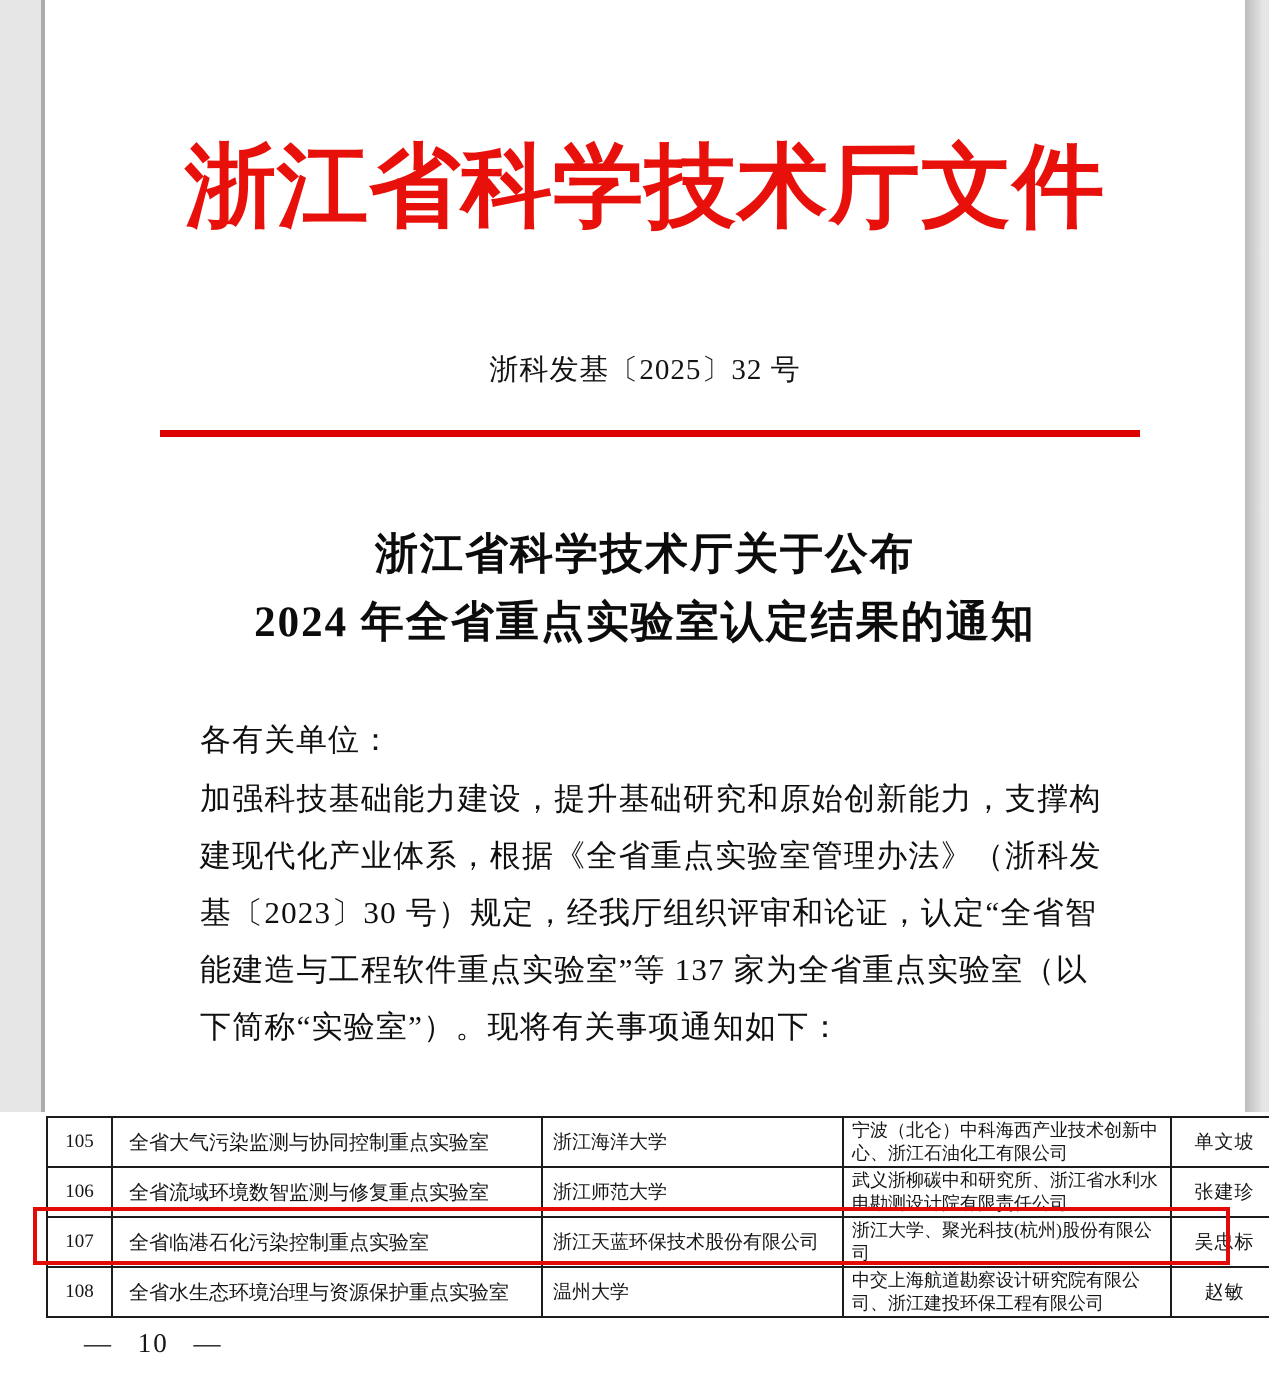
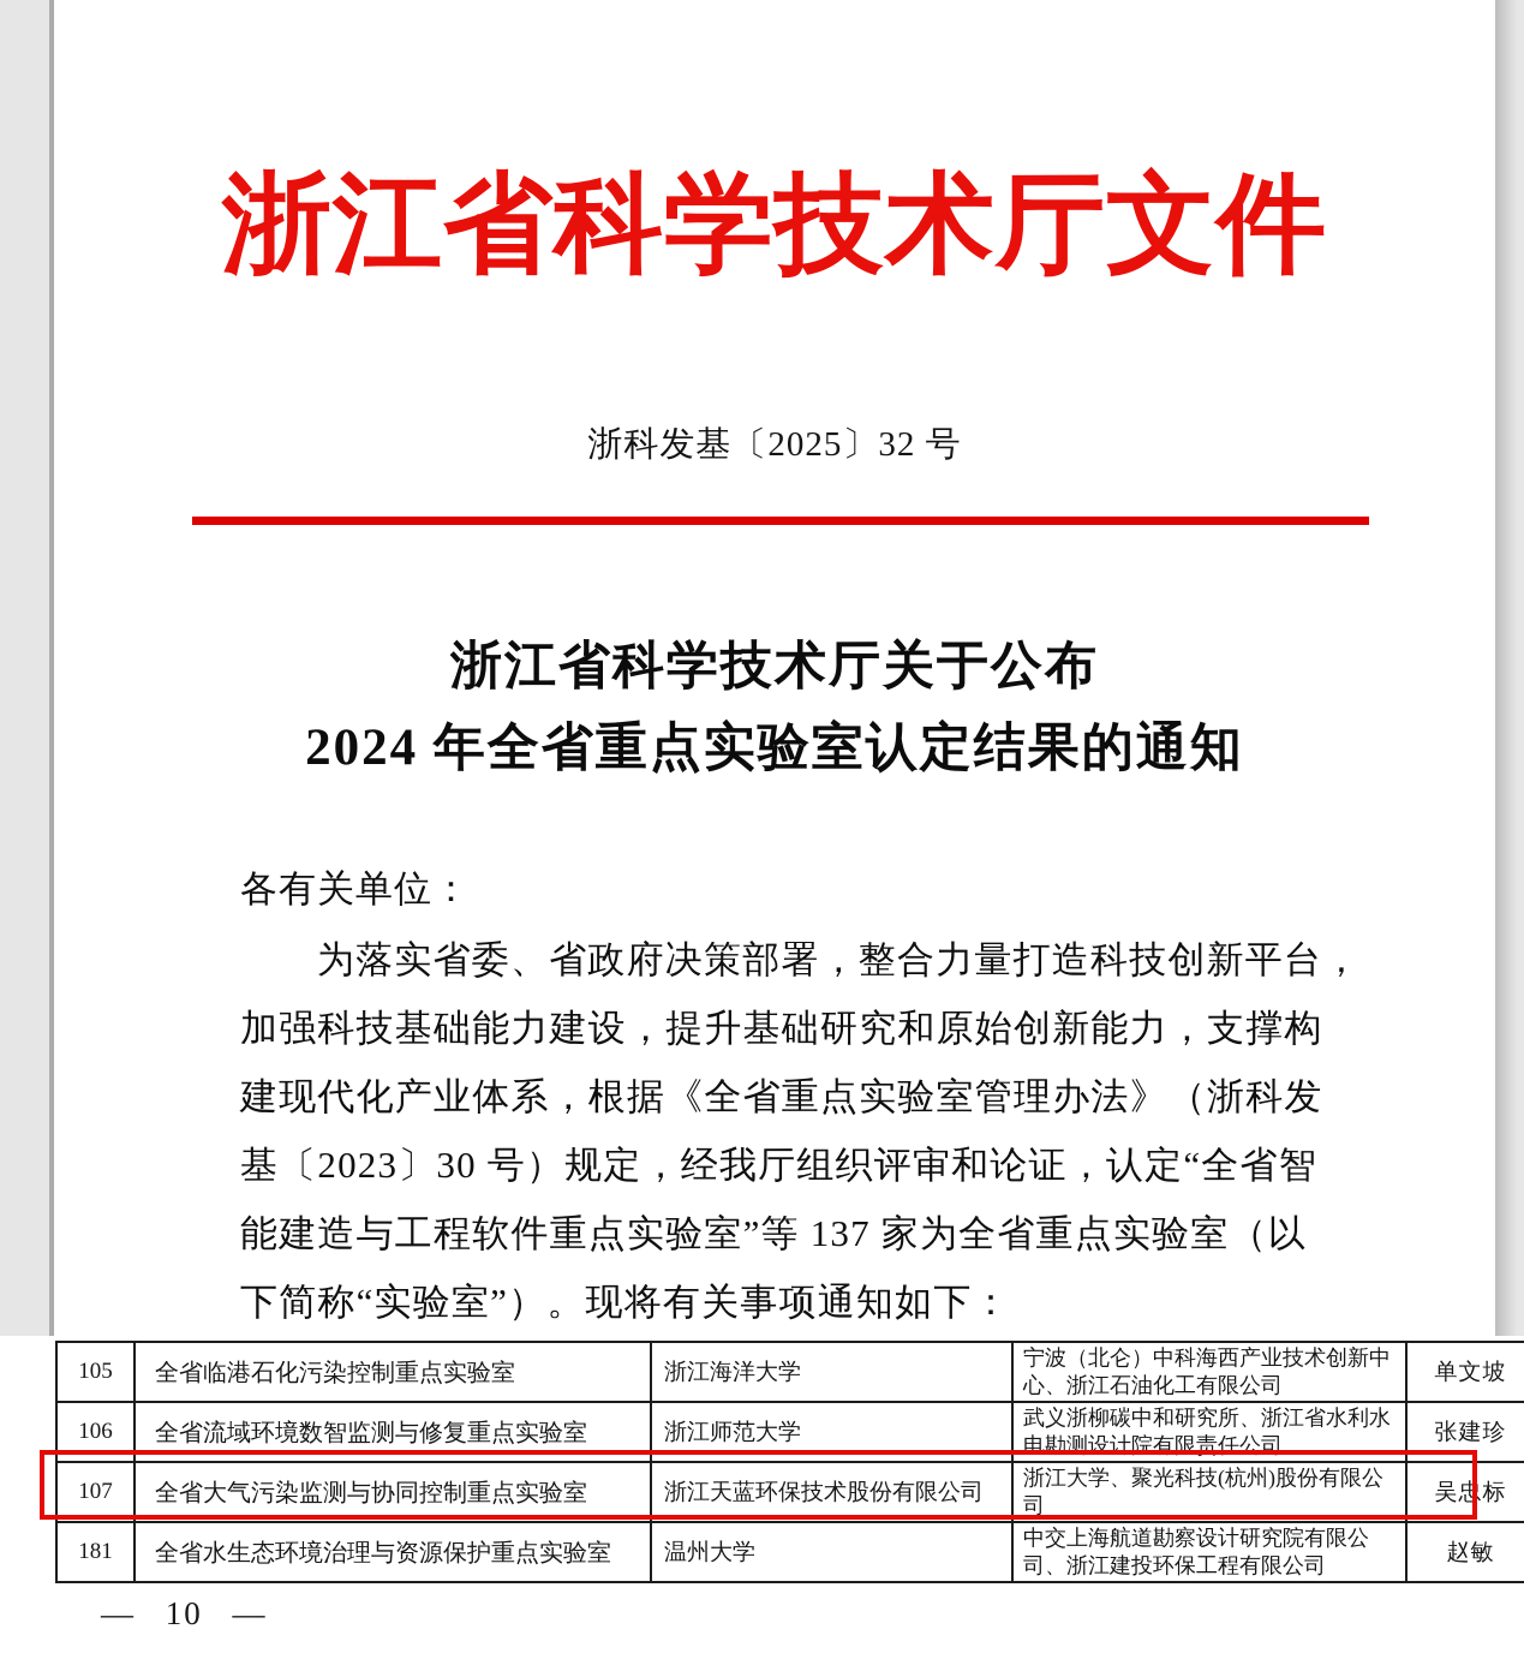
  浙江省科学技术厅文件
  浙科发基〔2025〕32 号
  浙江省科学技术厅关于公布
  2024 年全省重点实验室认定结果的通知
  各有关单位：
+ 为落实省委、省政府决策部署，整合力量打造科技创新平台，
  加强科技基础能力建设，提升基础研究和原始创新能力，支撑构
  建现代化产业体系，根据《全省重点实验室管理办法》（浙科发
  基〔2023〕30 号）规定，经我厅组织评审和论证，认定“全省智
  能建造与工程软件重点实验室”等 137 家为全省重点实验室（以
  下简称“实验室”）。现将有关事项通知如下：
- 105	全省大气污染监测与协同控制重点实验室	浙江海洋大学	宁波（北仑）中科海西产业技术创新中心、浙江石油化工有限公司	单文坡
+ 105	全省临港石化污染控制重点实验室	浙江海洋大学	宁波（北仑）中科海西产业技术创新中心、浙江石油化工有限公司	单文坡
  106	全省流域环境数智监测与修复重点实验室	浙江师范大学	武义浙柳碳中和研究所、浙江省水利水电勘测设计院有限责任公司	张建珍
- 107	全省临港石化污染控制重点实验室	浙江天蓝环保技术股份有限公司	浙江大学、聚光科技(杭州)股份有限公司	吴忠标
+ 107	全省大气污染监测与协同控制重点实验室	浙江天蓝环保技术股份有限公司	浙江大学、聚光科技(杭州)股份有限公司	吴忠标
- 108	全省水生态环境治理与资源保护重点实验室	温州大学	中交上海航道勘察设计研究院有限公司、浙江建投环保工程有限公司	赵敏
+ 181	全省水生态环境治理与资源保护重点实验室	温州大学	中交上海航道勘察设计研究院有限公司、浙江建投环保工程有限公司	赵敏
  — 10 —
